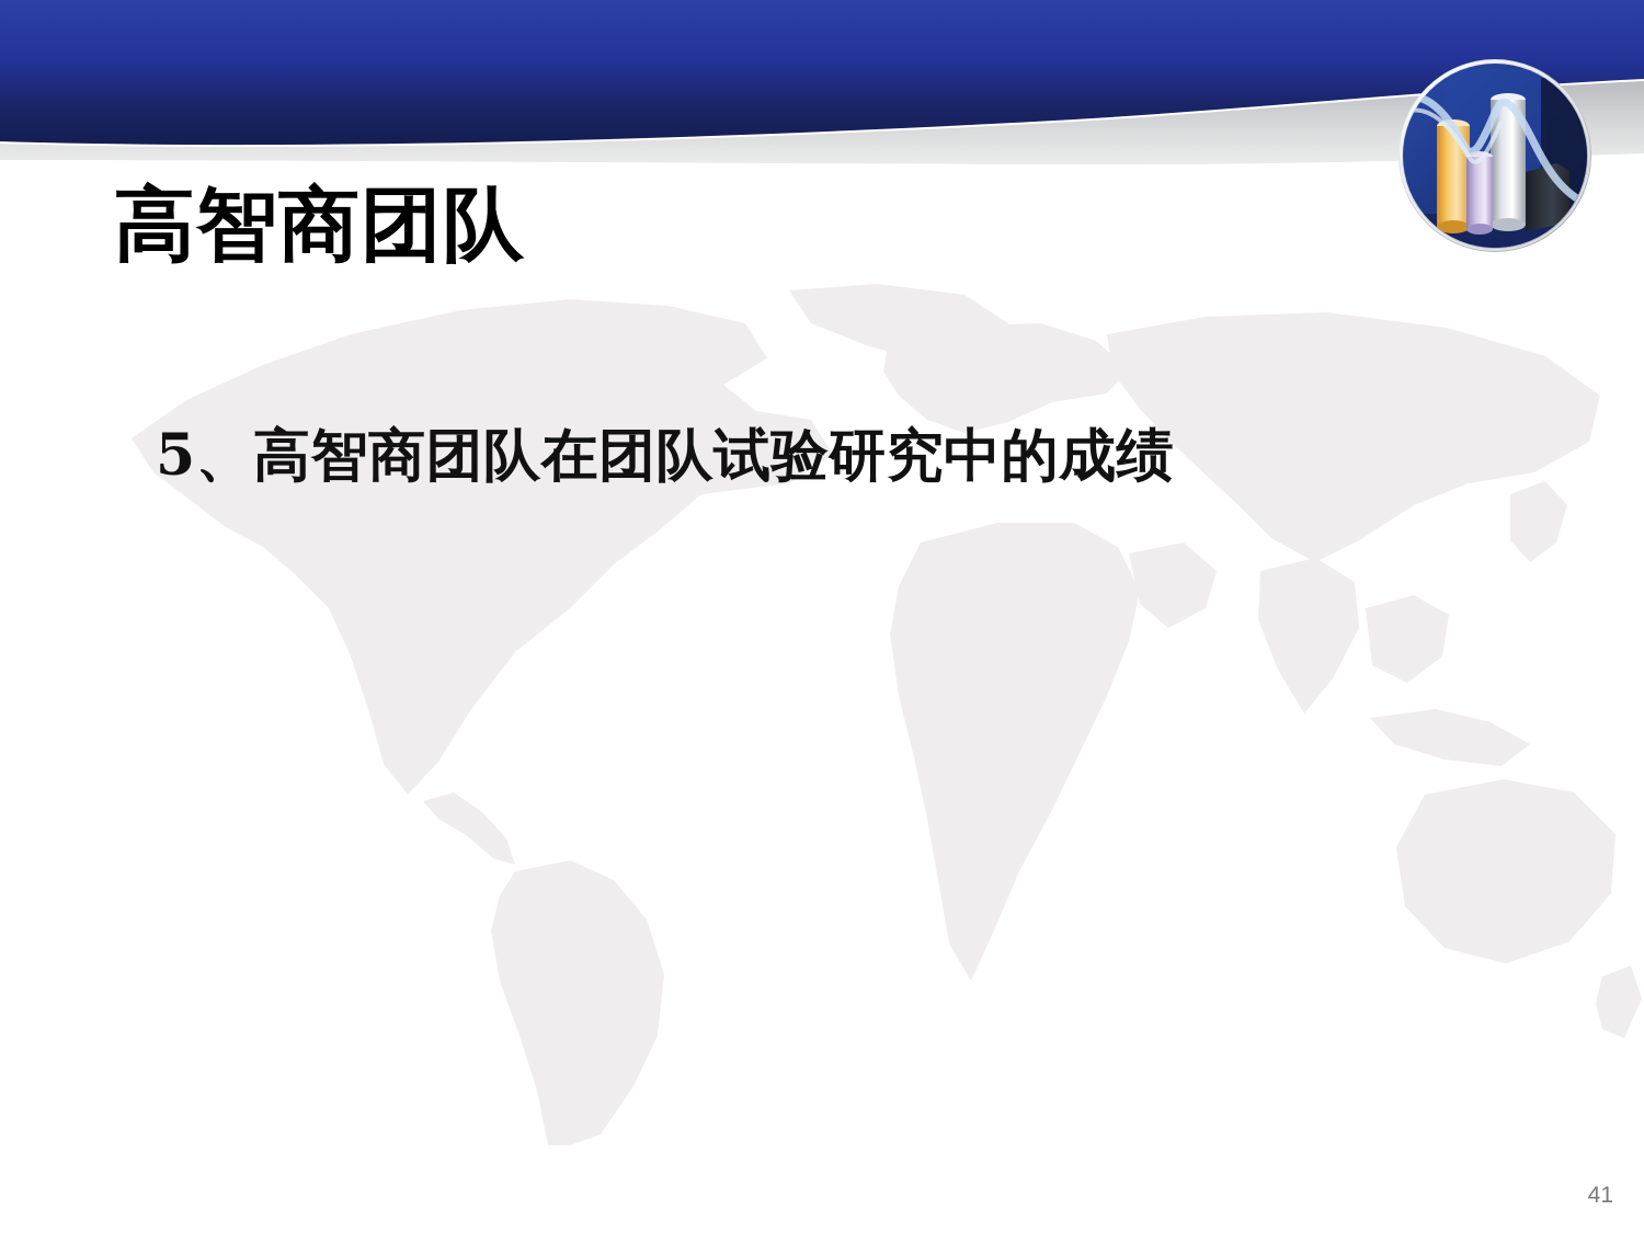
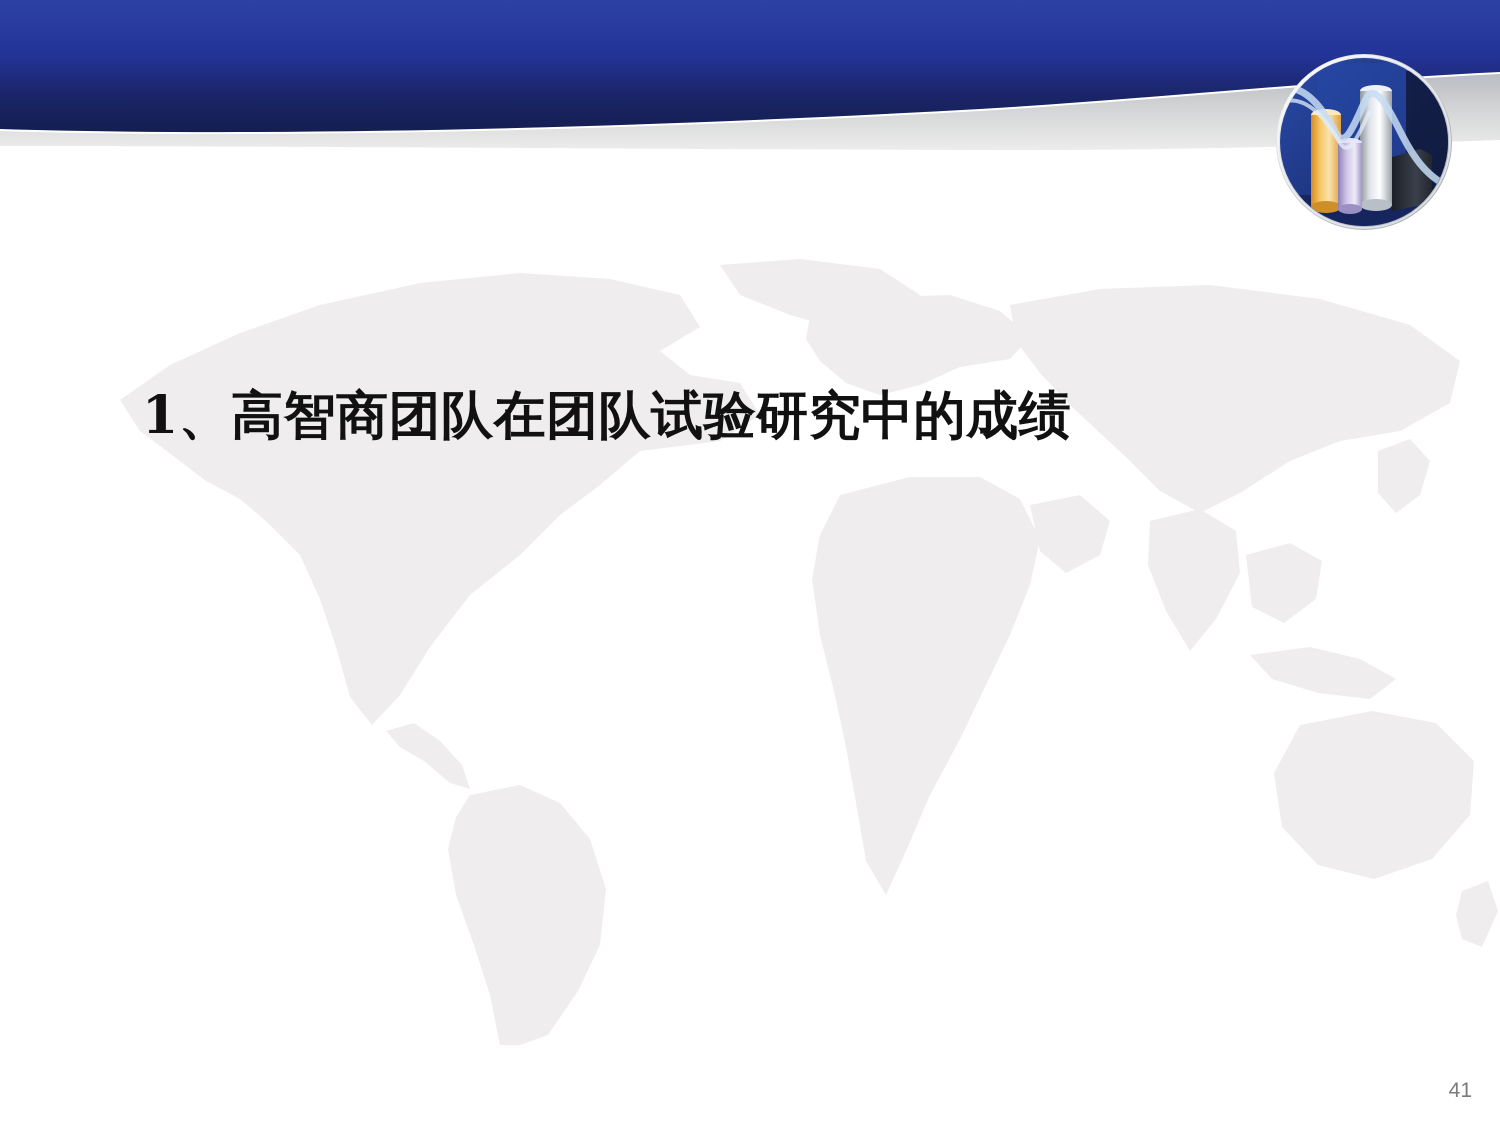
- 高智商团队
- 5、高智商团队在团队试验研究中的成绩
+ 1、高智商团队在团队试验研究中的成绩
  41
